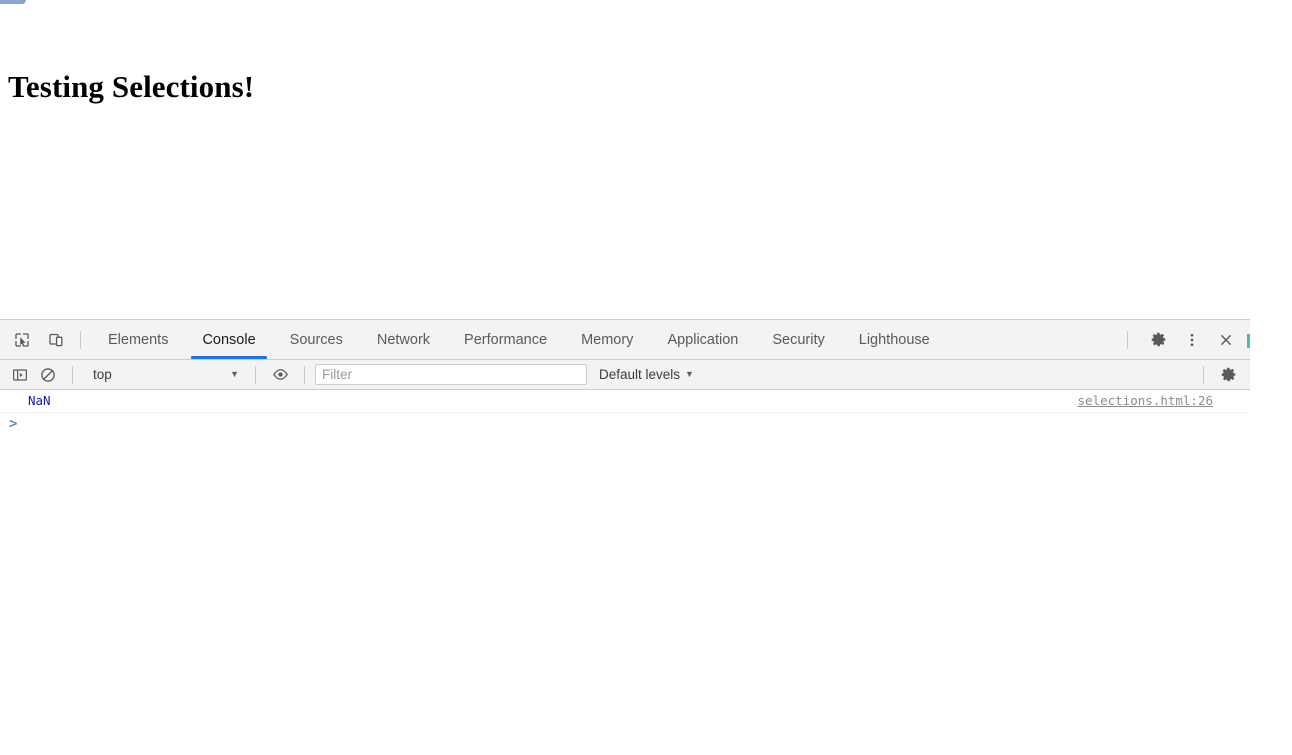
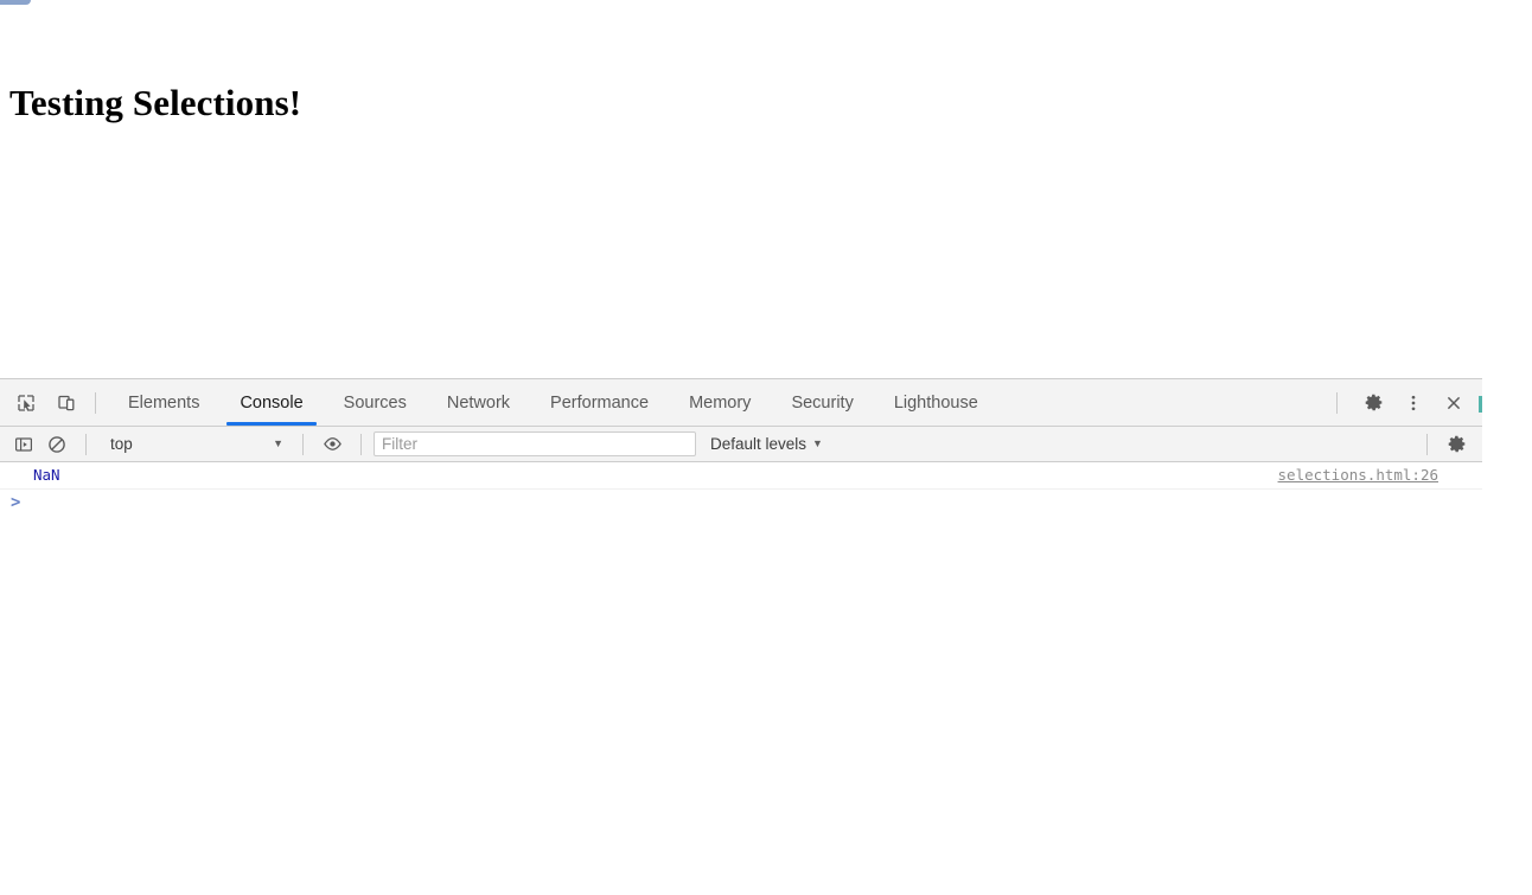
  Testing Selections!
  Elements
  Console
  Sources
  Network
  Performance
  Memory
- Application
  Security
  Lighthouse
  top
  ▼
  Filter
  Default levels
  ▼
  NaN
  selections.html:26
  >
